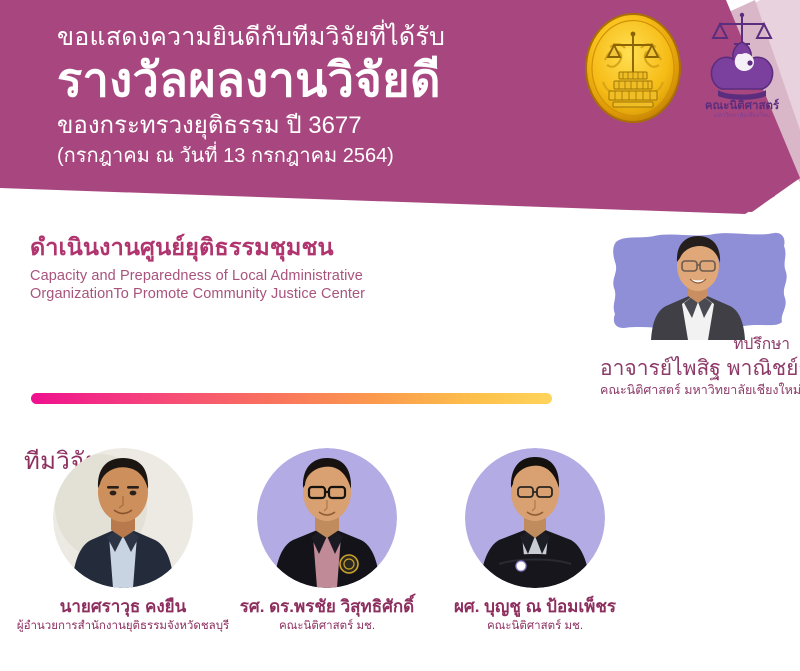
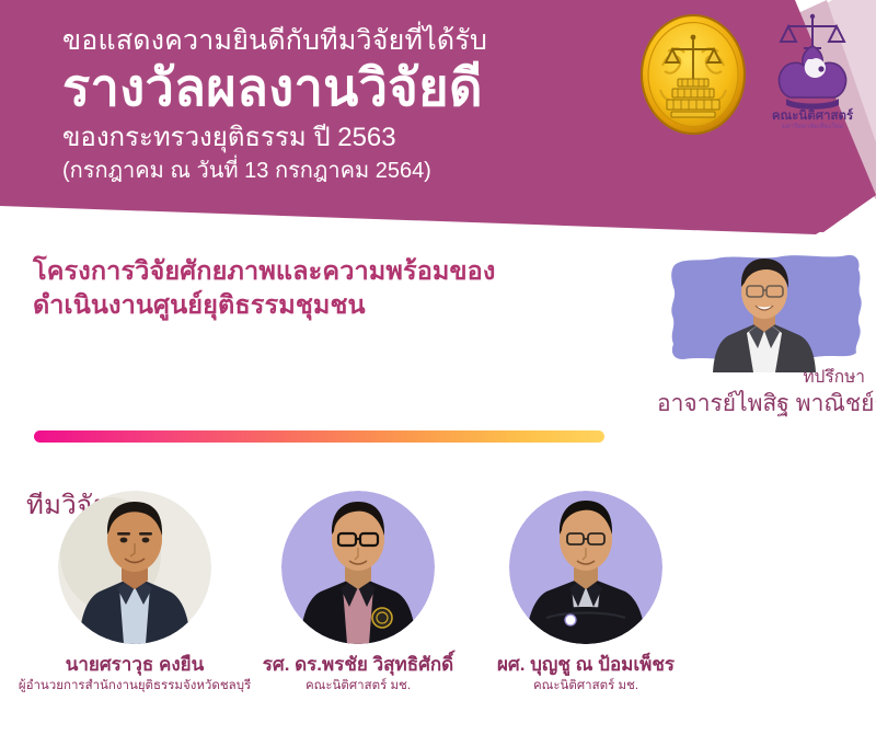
  ขอแสดงความยินดีกับทีมวิจัยที่ได้รับ
  รางวัลผลงานวิจัยดี
- ของกระทรวงยุติธรรม ปี 3677
+ ของกระทรวงยุติธรรม ปี 2563
  (กรกฎาคม ณ วันที่ 13 กรกฎาคม 2564)
  คณะนิติศาสตร์
+ โครงการวิจัยศักยภาพและความพร้อมของ
  ดำเนินงานศูนย์ยุติธรรมชุมชน
- Capacity and Preparedness of Local Administrative
- OrganizationTo Promote Community Justice Center
  ที่ปรึกษา
  อาจารย์ไพสิฐ พาณิชย์
- คณะนิติศาสตร์ มหาวิทยาลัยเชียงใหม่
  ทีมวิจั
  นายศราวุธ คงยืน
  ผู้อำนวยการสำนักงานยุติธรรมจังหวัดชลบุรี
  รศ. ดร.พรชัย วิสุทธิศักดิ์
  คณะนิติศาสตร์ มช.
  ผศ. บุญชู ณ ป้อมเพ็ชร
  คณะนิติศาสตร์ มช.
